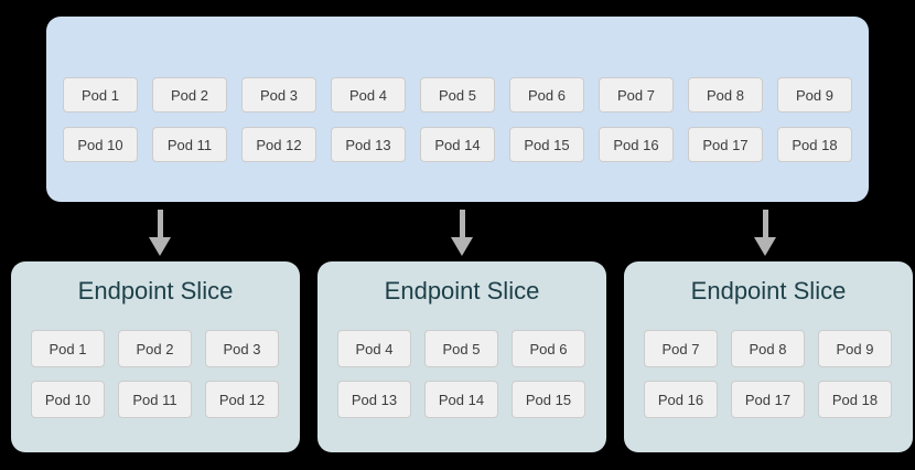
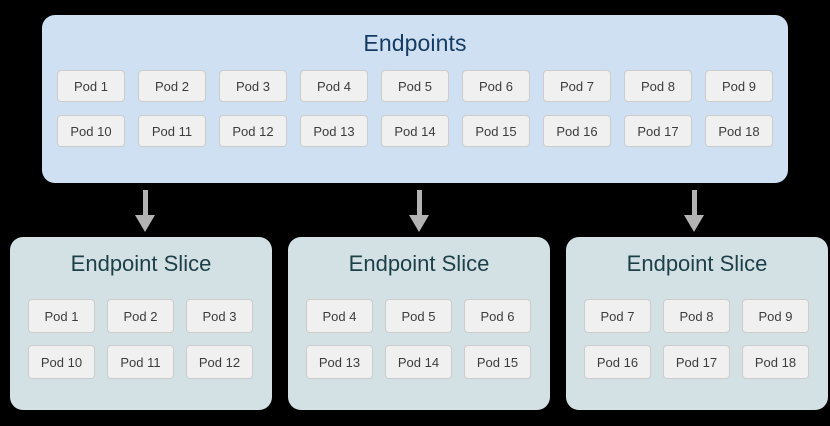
+ Endpoints
  Pod 1
  Pod 2
  Pod 3
  Pod 4
  Pod 5
  Pod 6
  Pod 7
  Pod 8
  Pod 9
  Pod 10
  Pod 11
  Pod 12
  Pod 13
  Pod 14
  Pod 15
  Pod 16
  Pod 17
  Pod 18
  Endpoint Slice
  Pod 1
  Pod 2
  Pod 3
  Pod 10
  Pod 11
  Pod 12
  Endpoint Slice
  Pod 4
  Pod 5
  Pod 6
  Pod 13
  Pod 14
  Pod 15
  Endpoint Slice
  Pod 7
  Pod 8
  Pod 9
  Pod 16
  Pod 17
  Pod 18
